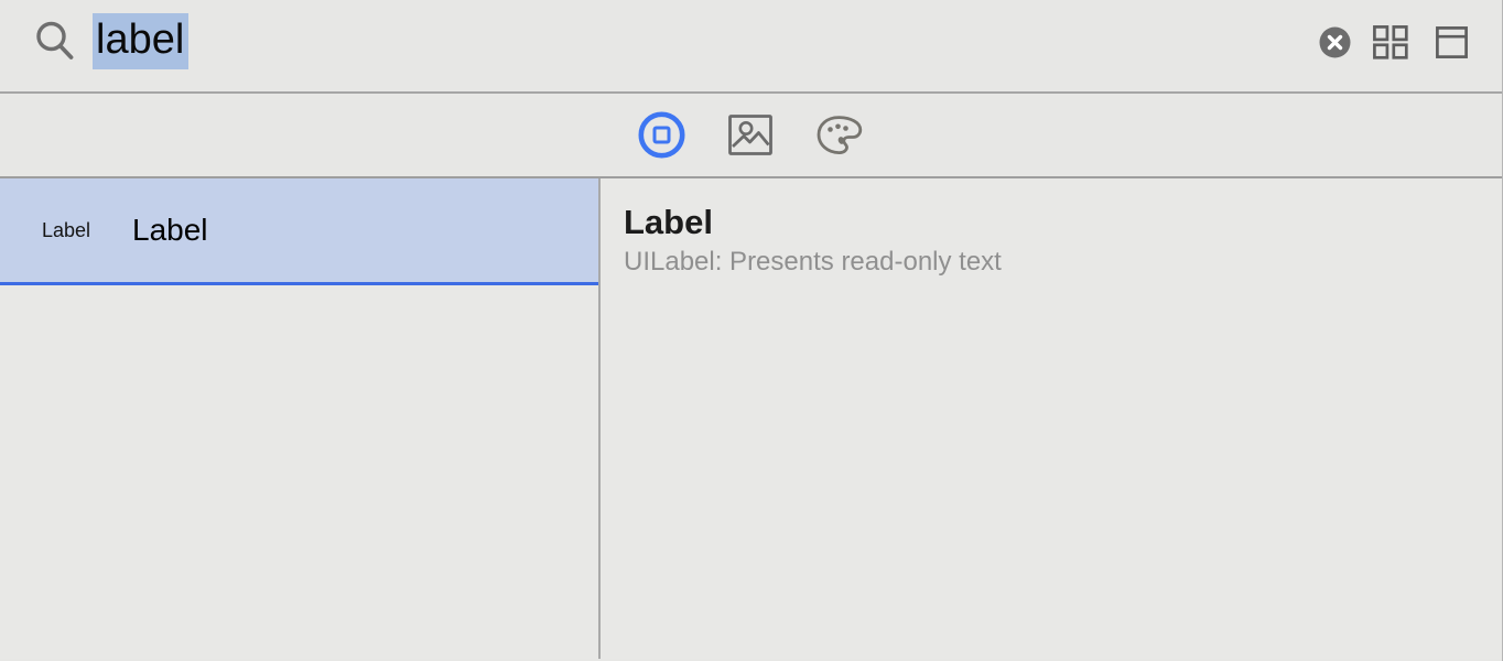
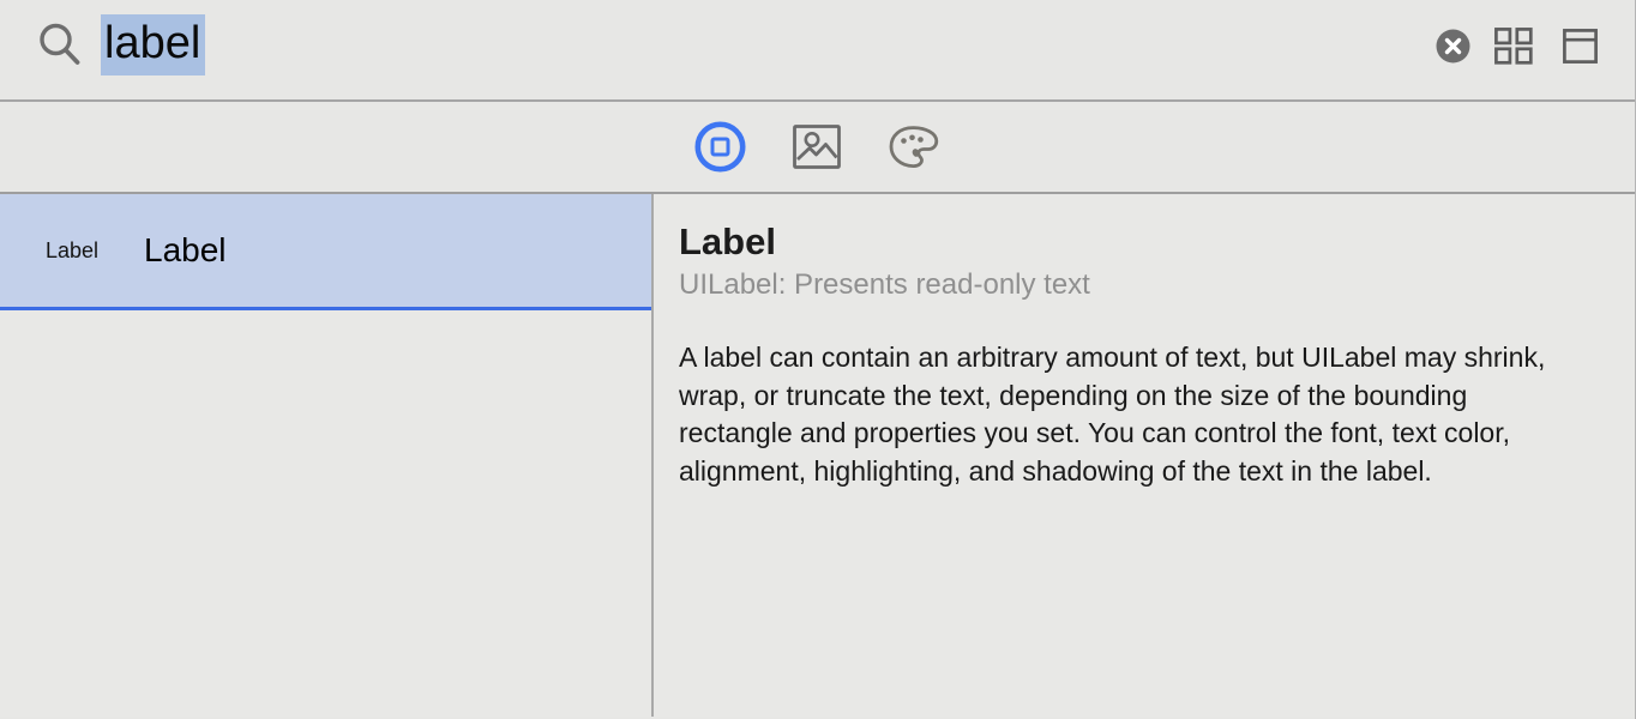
  label
  Label
  Label
  Label
  UILabel: Presents read-only text
+ A label can contain an arbitrary amount of text, but UILabel may shrink, wrap, or truncate the text, depending on the size of the bounding rectangle and properties you set. You can control the font, text color, alignment, highlighting, and shadowing of the text in the label.
